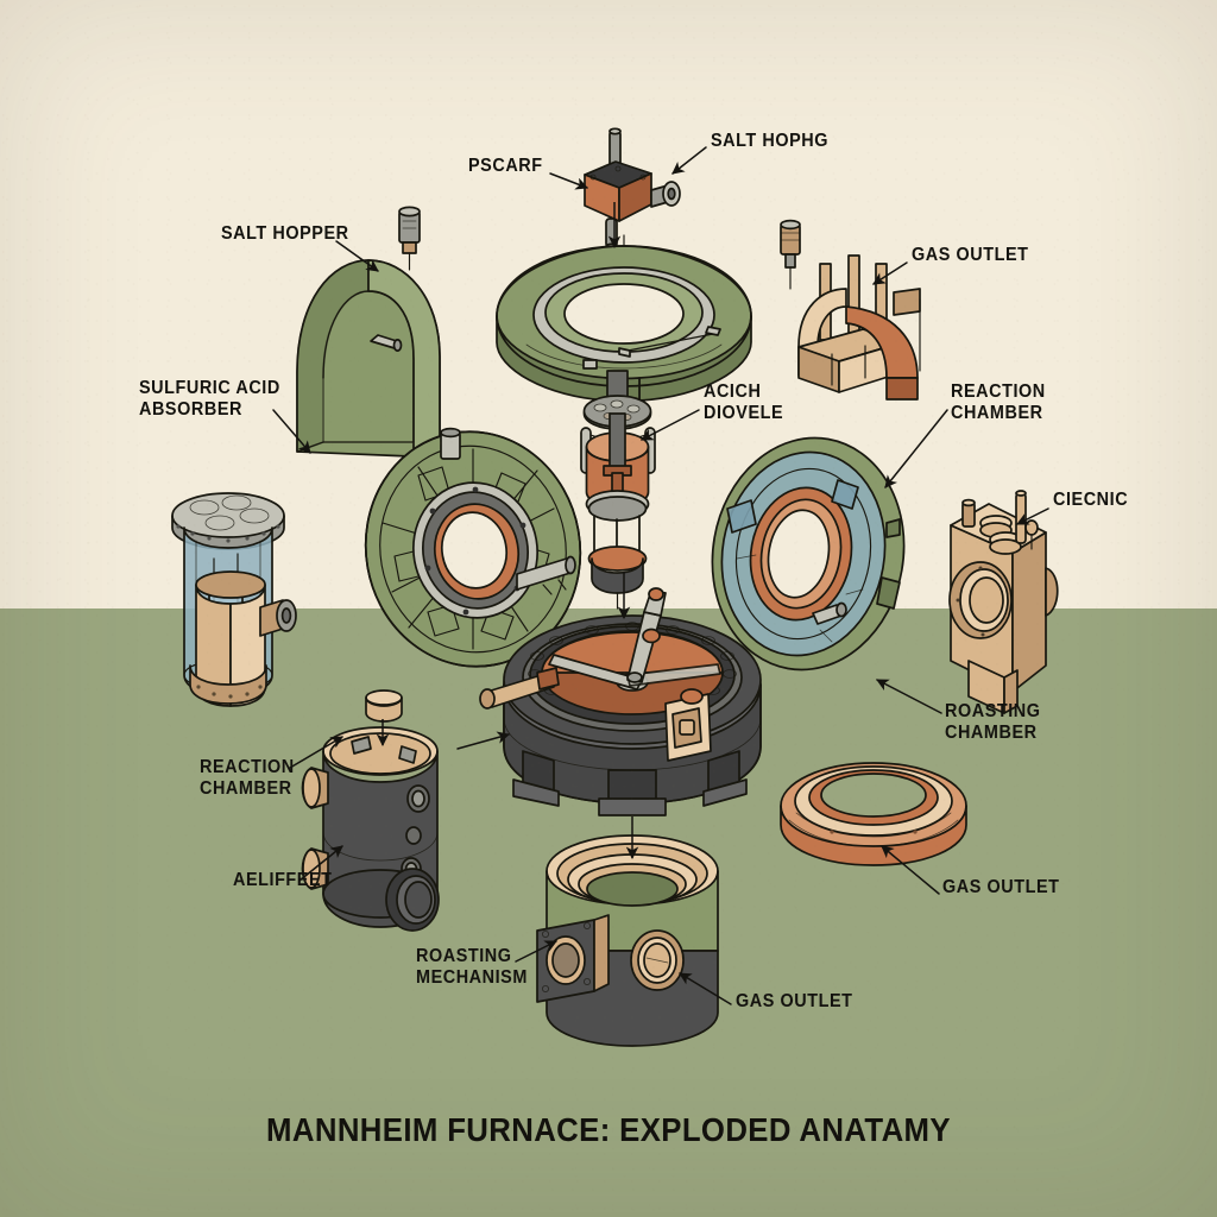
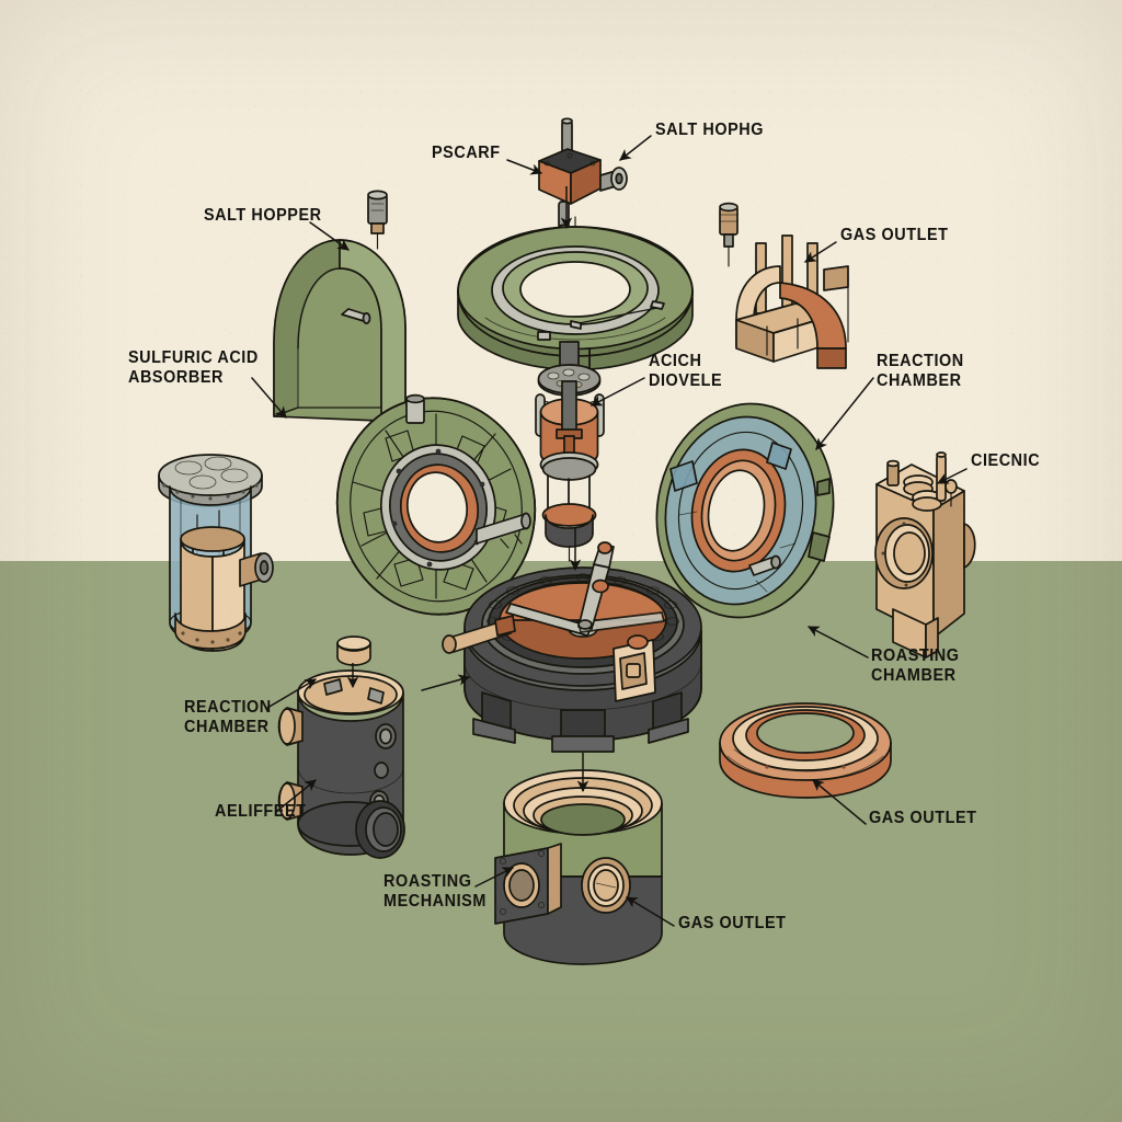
  SALT HOPPER
  PSCARF
  SALT HOPHG
  GAS OUTLET
  SULFURIC ACID
  ABSORBER
  ACICH
  DIOVELE
  REACTION
  CHAMBER
  CIECNIC
  ROASTING
  CHAMBER
  REACTION
  CHAMBER
  GAS OUTLET
  AELIFFEET
  ROASTING
  MECHANISM
  GAS OUTLET
- MANNHEIM FURNACE: EXPLODED ANATAMY
